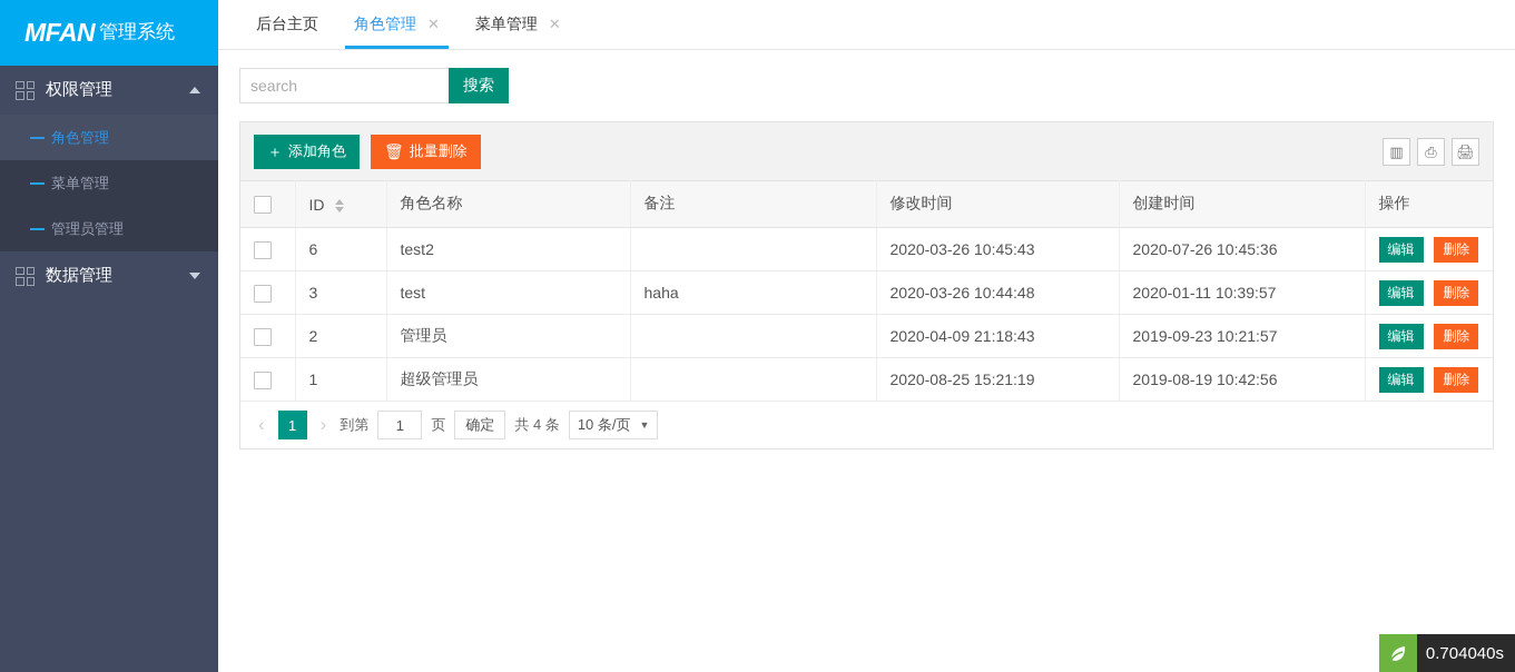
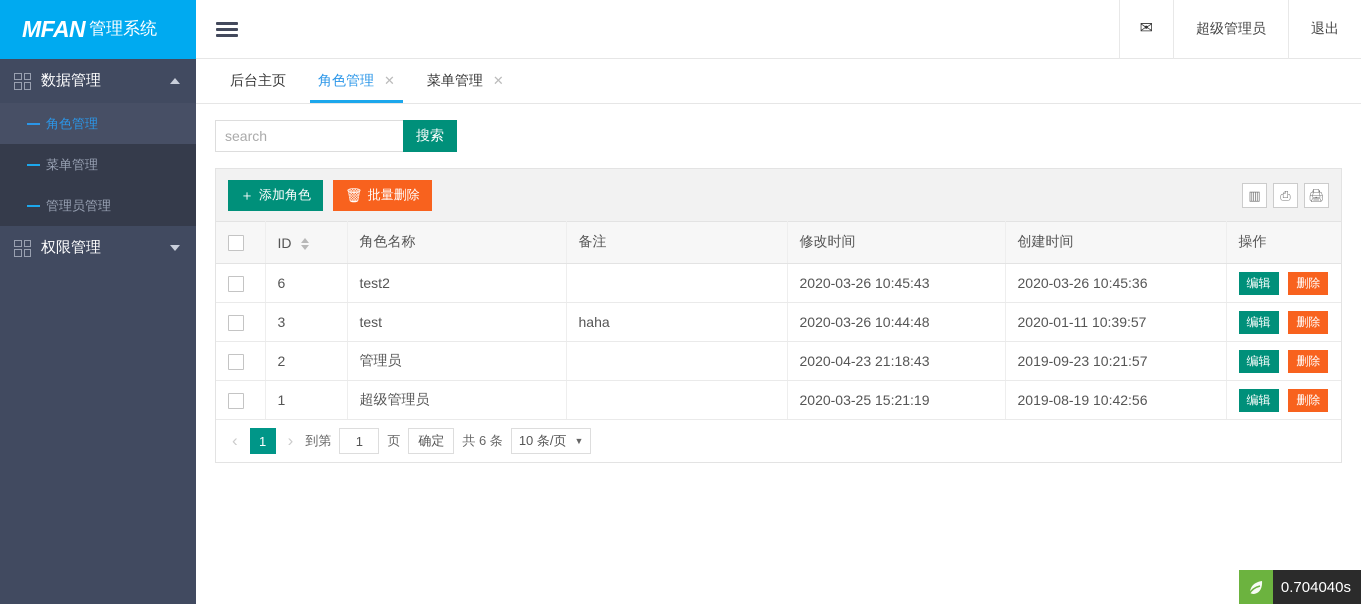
  MFAN
  管理系统
- 权限管理
+ 数据管理
  角色管理
  菜单管理
  管理员管理
- 数据管理
+ 权限管理
+ ✉
+ 超级管理员
+ 退出
  后台主页
  角色管理
  ✕
  菜单管理
  ✕
  search
  搜索
  ＋
  添加角色
  🗑
  批量删除
  ▥
  ⎙
  🖨
  	ID	角色名称	备注	修改时间	创建时间	操作
- 	6	test2		2020-03-26 10:45:43	2020-07-26 10:45:36	编辑 删除
+ 	6	test2		2020-03-26 10:45:43	2020-03-26 10:45:36	编辑 删除
  	3	test	haha	2020-03-26 10:44:48	2020-01-11 10:39:57	编辑 删除
- 	2	管理员		2020-04-09 21:18:43	2019-09-23 10:21:57	编辑 删除
+ 	2	管理员		2020-04-23 21:18:43	2019-09-23 10:21:57	编辑 删除
- 	1	超级管理员		2020-08-25 15:21:19	2019-08-19 10:42:56	编辑 删除
+ 	1	超级管理员		2020-03-25 15:21:19	2019-08-19 10:42:56	编辑 删除
  ‹
  1
  ›
  到第
  1
  页
  确定
- 共 4 条
+ 共 6 条
  10 条/页
  ▼
  0.704040s
